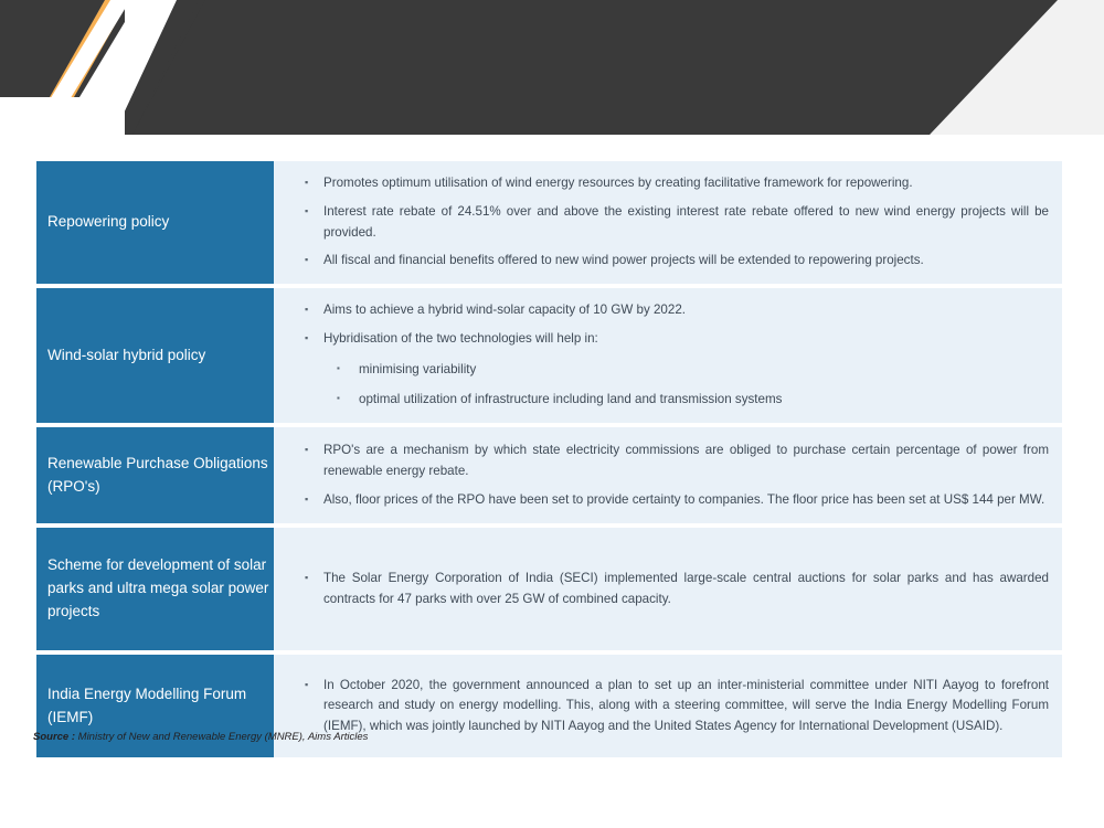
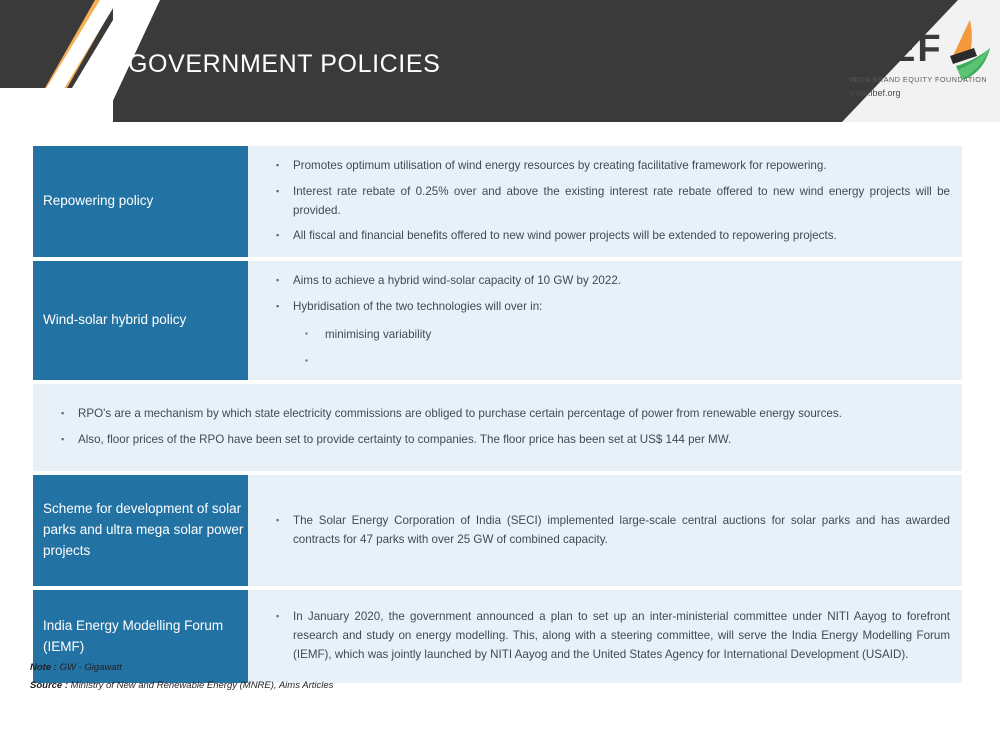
+ GOVERNMENT POLICIES
+ IBEF
+ INDIA BRAND EQUITY FOUNDATION
+ www.ibef.org
  Repowering policy
  ▪
  Promotes optimum utilisation of wind energy resources by creating facilitative framework for repowering.
  ▪
- Interest rate rebate of 24.51% over and above the existing interest rate rebate offered to new wind energy projects will be provided.
+ Interest rate rebate of 0.25% over and above the existing interest rate rebate offered to new wind energy projects will be provided.
  ▪
  All fiscal and financial benefits offered to new wind power projects will be extended to repowering projects.
  Wind-solar hybrid policy
  ▪
  Aims to achieve a hybrid wind-solar capacity of 10 GW by 2022.
  ▪
- Hybridisation of the two technologies will help in:
+ Hybridisation of the two technologies will over in:
  ▪
  minimising variability
  ▪
- optimal utilization of infrastructure including land and transmission systems
- Renewable Purchase Obligations (RPO's)
  ▪
- RPO's are a mechanism by which state electricity commissions are obliged to purchase certain percentage of power from renewable energy rebate.
+ RPO's are a mechanism by which state electricity commissions are obliged to purchase certain percentage of power from renewable energy sources.
  ▪
  Also, floor prices of the RPO have been set to provide certainty to companies. The floor price has been set at US$ 144 per MW.
  Scheme for development of solar parks and ultra mega solar power projects
  ▪
  The Solar Energy Corporation of India (SECI) implemented large-scale central auctions for solar parks and has awarded contracts for 47 parks with over 25 GW of combined capacity.
  India Energy Modelling Forum (IEMF)
  ▪
- In October 2020, the government announced a plan to set up an inter-ministerial committee under NITI Aayog to forefront research and study on energy modelling. This, along with a steering committee, will serve the India Energy Modelling Forum (IEMF), which was jointly launched by NITI Aayog and the United States Agency for International Development (USAID).
+ In January 2020, the government announced a plan to set up an inter-ministerial committee under NITI Aayog to forefront research and study on energy modelling. This, along with a steering committee, will serve the India Energy Modelling Forum (IEMF), which was jointly launched by NITI Aayog and the United States Agency for International Development (USAID).
+ Note : GW - Gigawatt
  Source : Ministry of New and Renewable Energy (MNRE), Aims Articles
